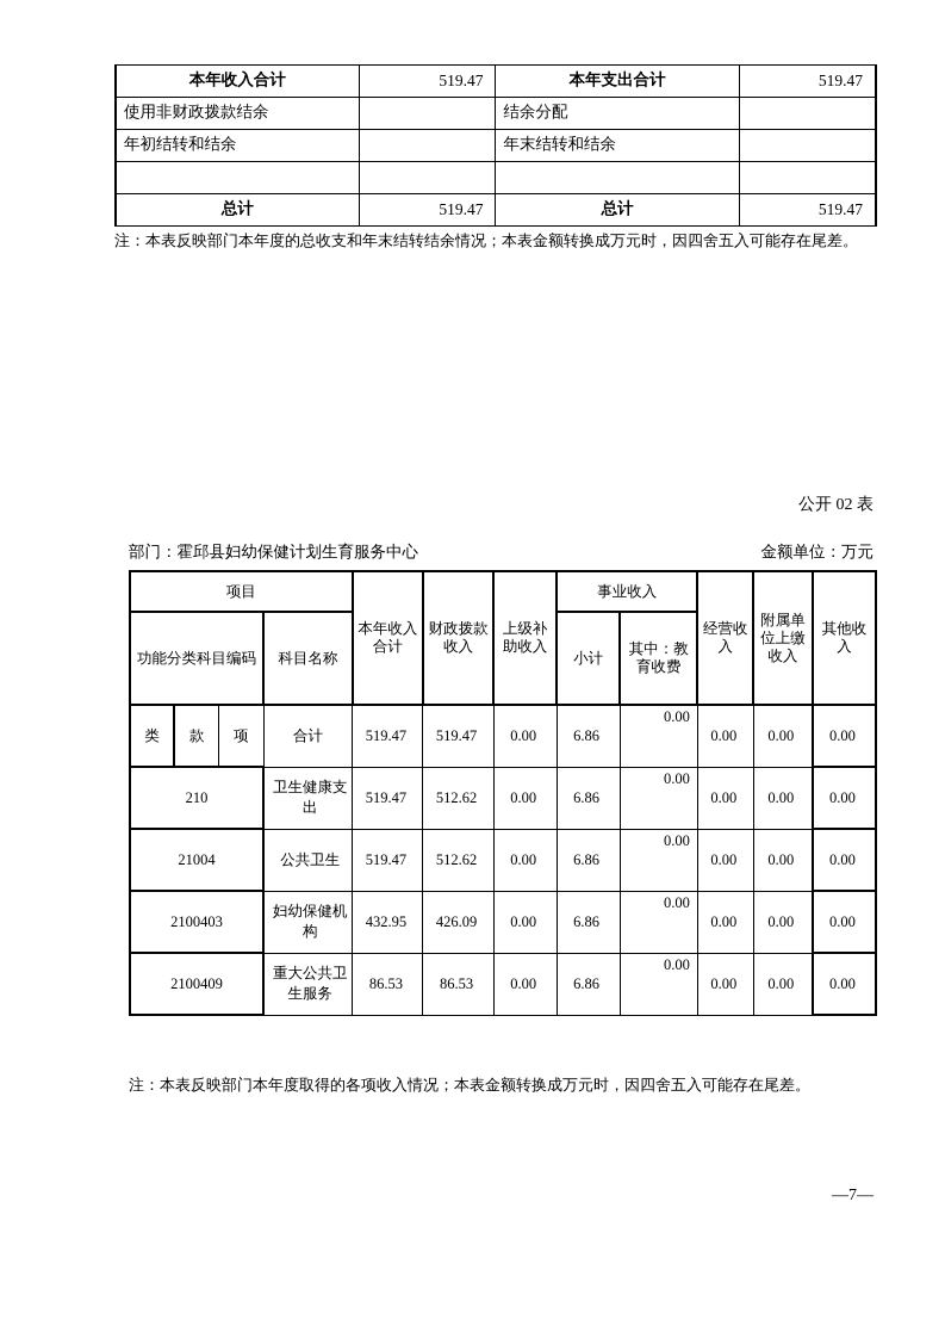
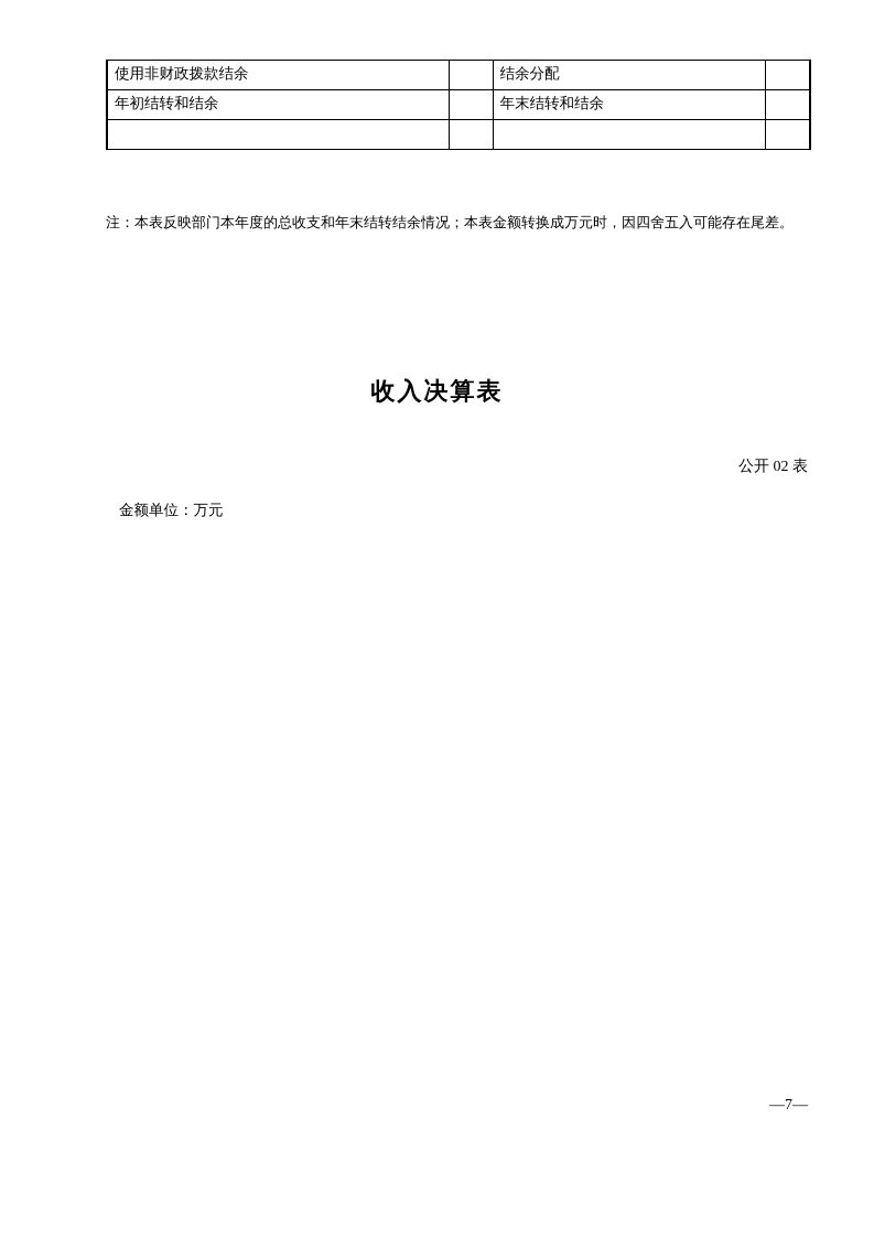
- 本年收入合计	519.47	本年支出合计	519.47
  使用非财政拨款结余		结余分配
  年初结转和结余		年末结转和结余
- 总计	519.47	总计	519.47
  注：本表反映部门本年度的总收支和年末结转结余情况；本表金额转换成万元时，因四舍五入可能存在尾差。
+ 收入决算表
  公开 02 表
- 部门：霍邱县妇幼保健计划生育服务中心
  金额单位：万元
- 项目	本年收入合计	财政拨款收入	上级补助收入	事业收入	经营收入	附属单位上缴收入	其他收入
- 功能分类科目编码	科目名称	小计	其中：教育收费
- 类	款	项	合计	519.47	519.47	0.00	6.86	0.00	0.00	0.00	0.00
- 210	卫生健康支出	519.47	512.62	0.00	6.86	0.00	0.00	0.00	0.00
- 21004	公共卫生	519.47	512.62	0.00	6.86	0.00	0.00	0.00	0.00
- 2100403	妇幼保健机构	432.95	426.09	0.00	6.86	0.00	0.00	0.00	0.00
- 2100409	重大公共卫生服务	86.53	86.53	0.00	6.86	0.00	0.00	0.00	0.00
- 注：本表反映部门本年度取得的各项收入情况；本表金额转换成万元时，因四舍五入可能存在尾差。
  —7—
